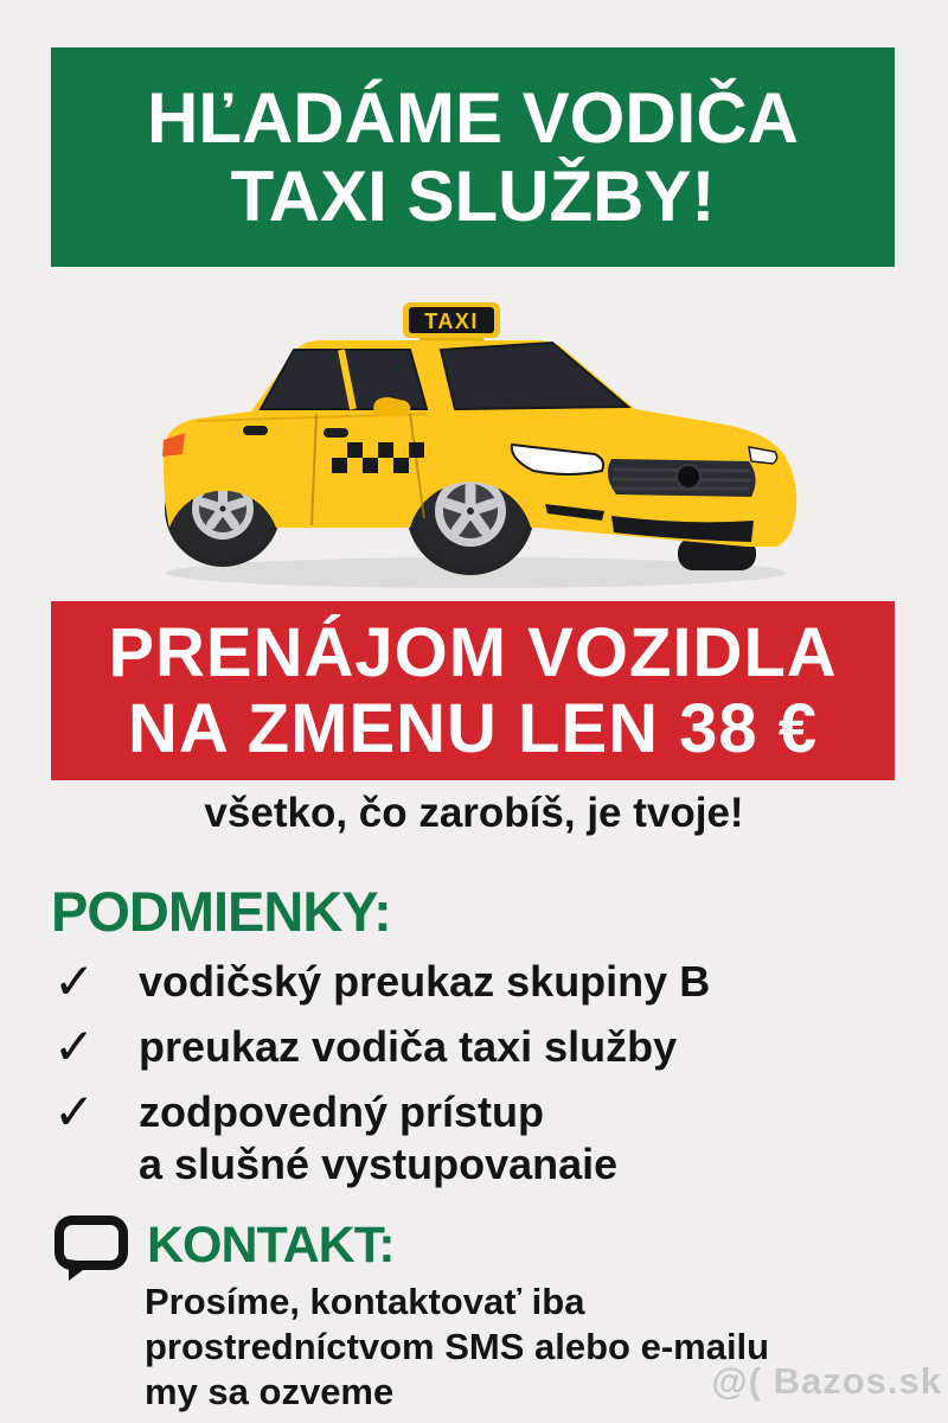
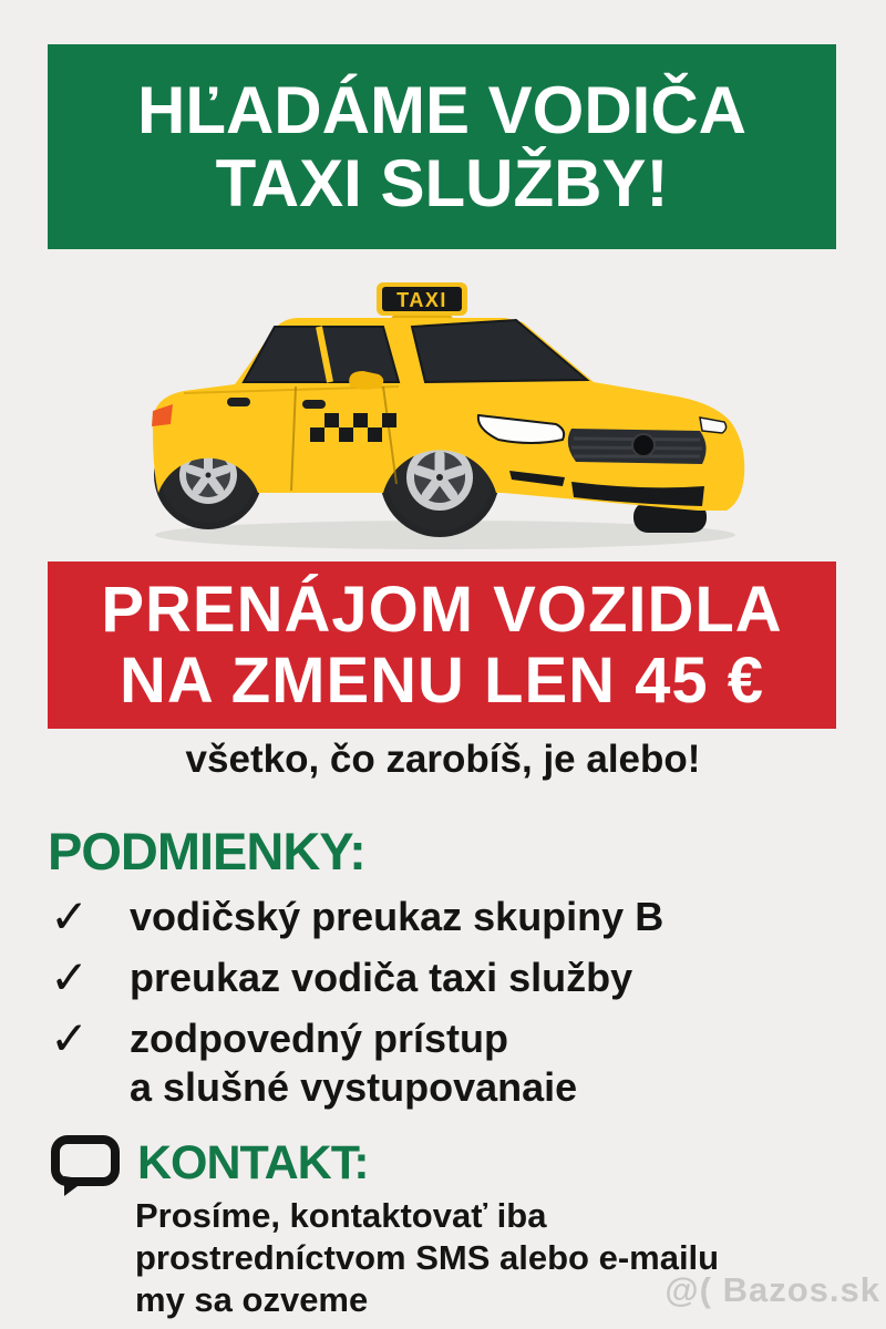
  HĽADÁME VODIČA
  TAXI SLUŽBY!
  TAXI
  PRENÁJOM VOZIDLA
- NA ZMENU LEN 38 €
+ NA ZMENU LEN 45 €
- všetko, čo zarobíš, je tvoje!
+ všetko, čo zarobíš, je alebo!
  PODMIENKY:
  ✓
  vodičský preukaz skupiny B
  ✓
  preukaz vodiča taxi služby
  ✓
  zodpovedný prístup
  a slušné vystupovanaie
  KONTAKT:
  Prosíme, kontaktovať iba
  prostredníctvom SMS alebo e-mailu
  my sa ozveme
  @( Bazos.sk
